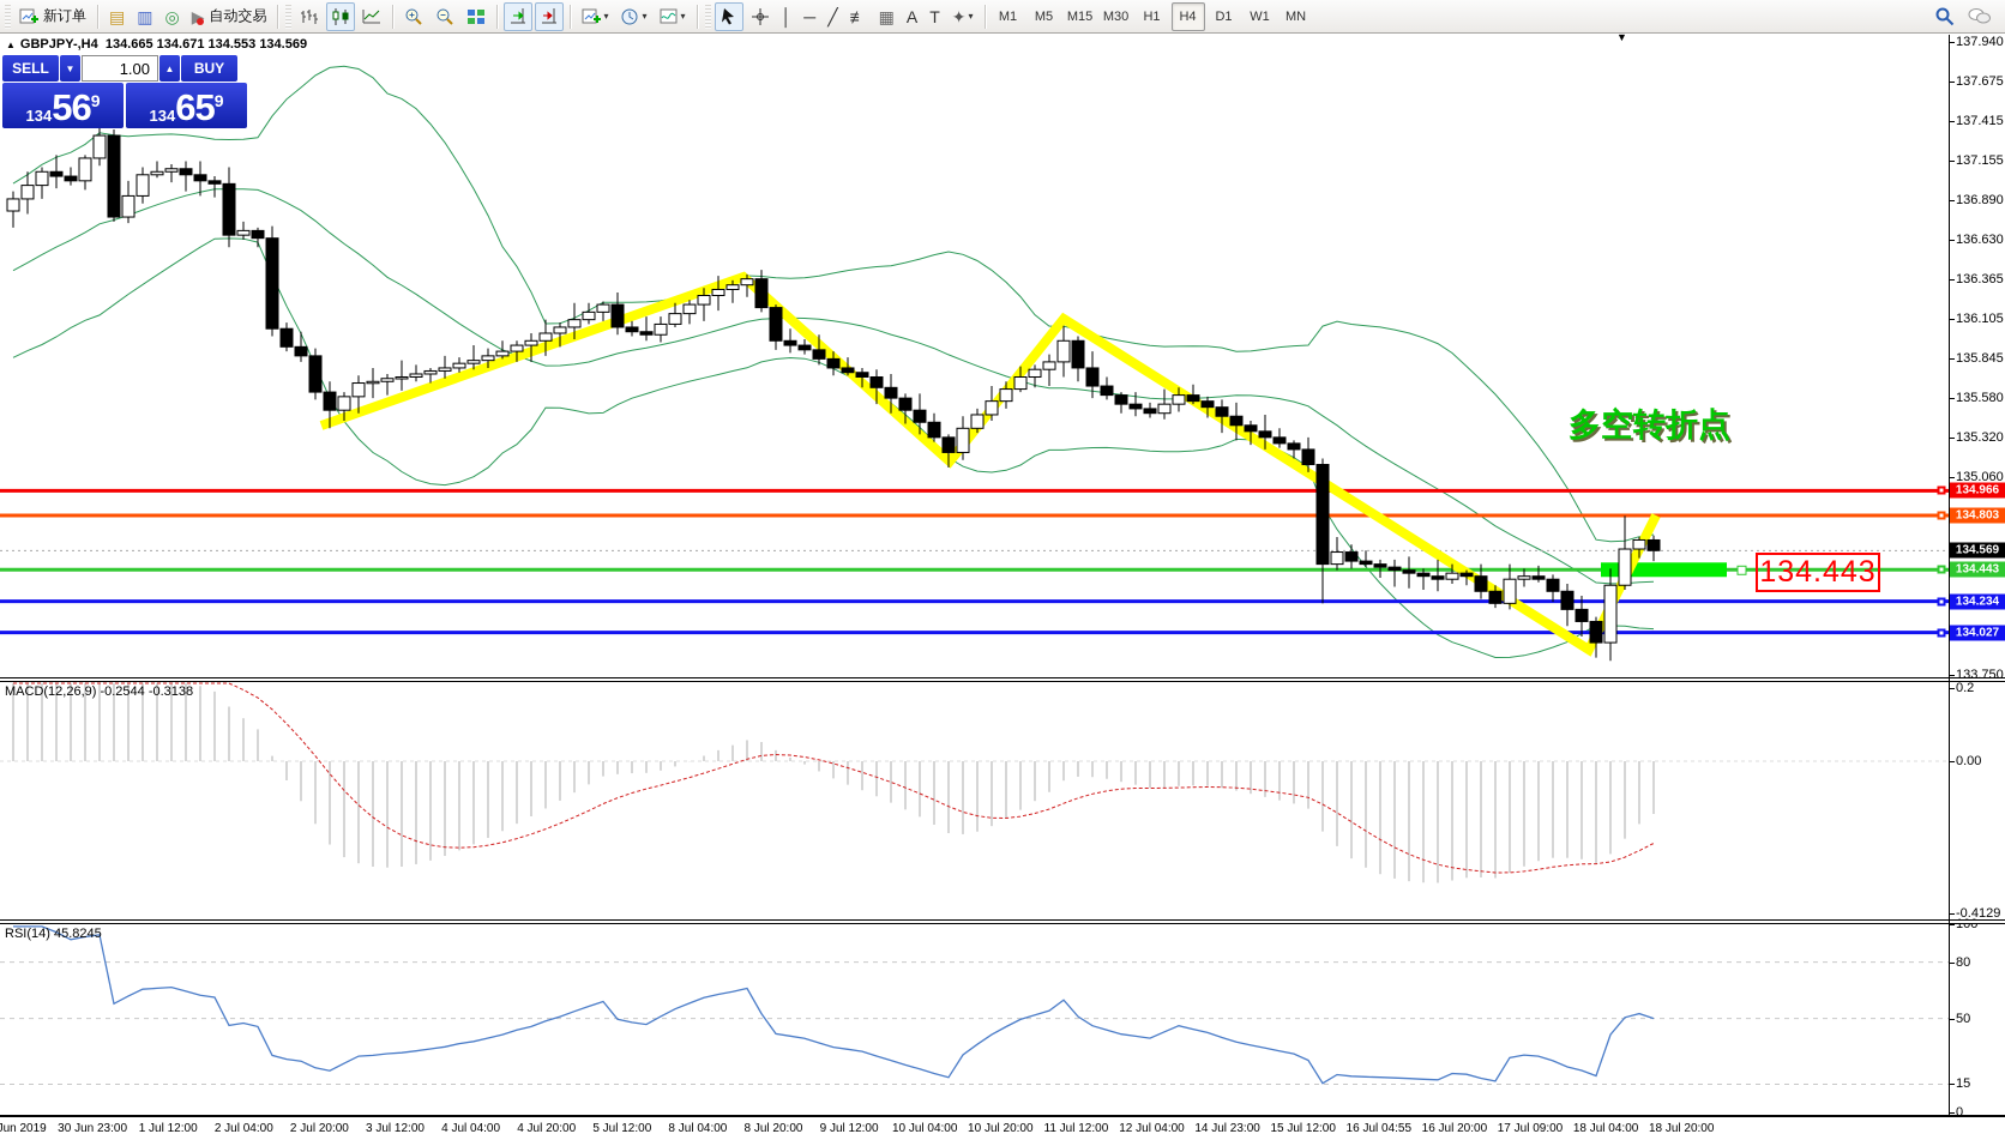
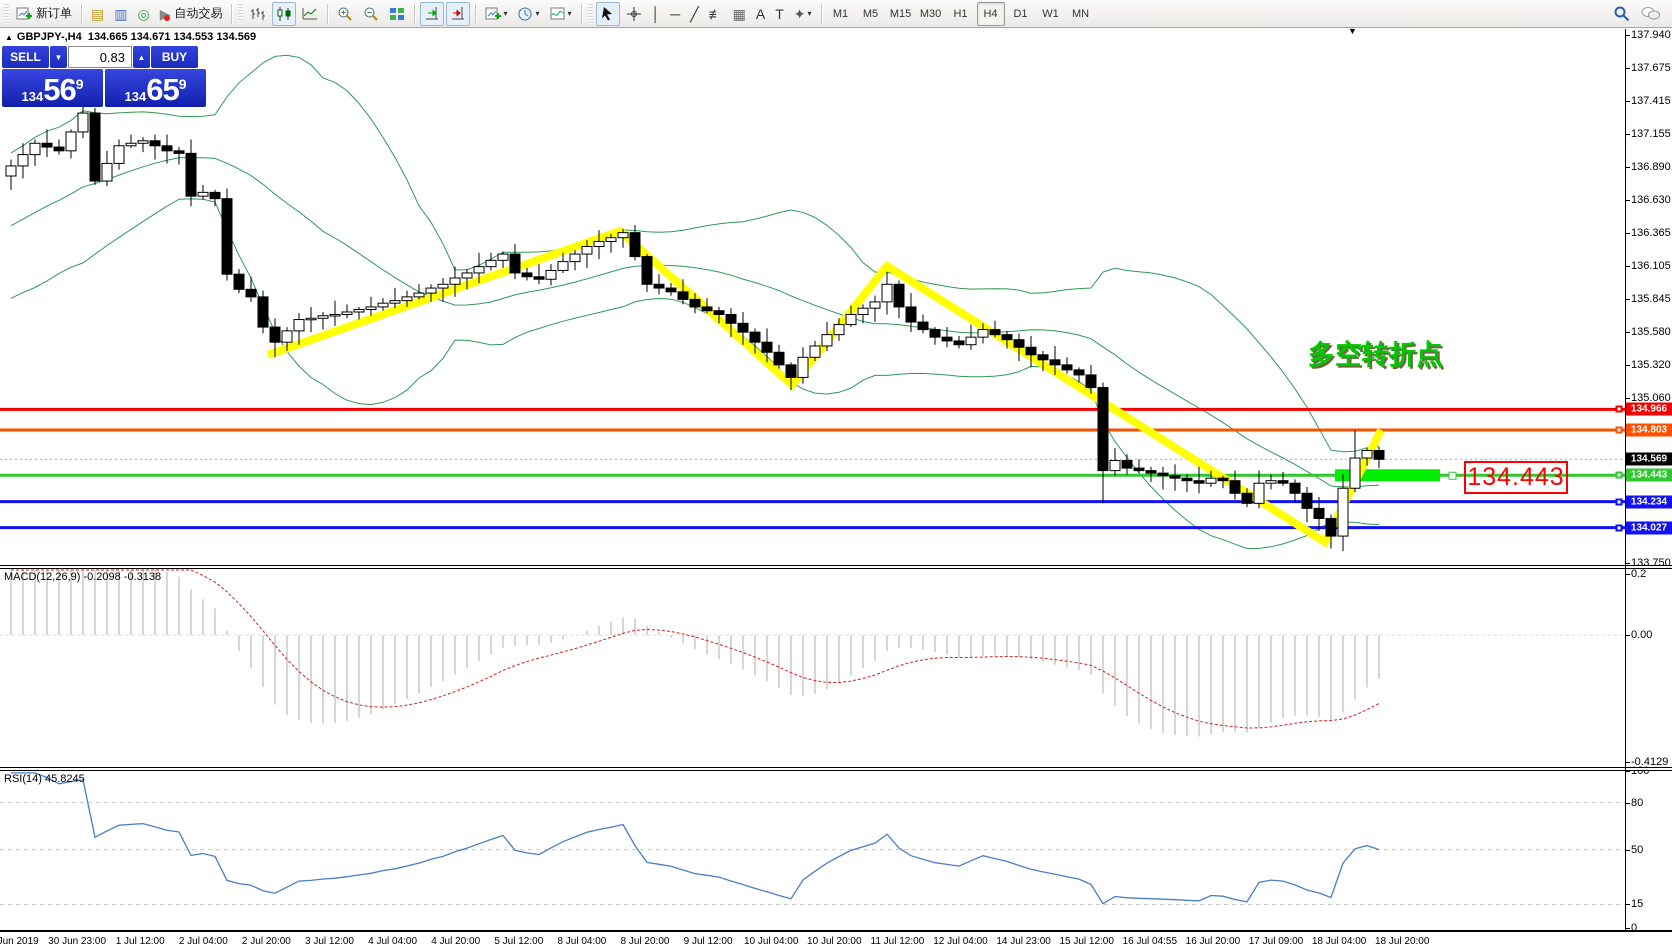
  新订单
  ▤
  ▥
  ◎
  ▶
  自动交易
  ▾
  ▾
  ▾
  │
  ─
  ╱
  ≢
  ▦
  A
  T
  ✦
  ▾
  M1
  M5
  M15
  M30
  H1
  H4
  D1
  W1
  MN
  ▲ GBPJPY-,H4 134.665 134.671 134.553 134.569
  137.940
  137.675
  137.415
  137.155
  136.890
  136.630
  136.365
  136.105
  135.845
  135.580
  135.320
  135.060
  133.750
  134.569
  134.966
  134.803
  134.443
  134.234
  134.027
  0.2
  0.00
  -0.4129
  100
  80
  50
  15
  0
  SELL
  ▼
- 1.00
+ 0.83
  ▲
  BUY
  134
  56
  9
  134
  65
  9
  多空转折点
  134.443
  ▼
- MACD(12,26,9) -0.2544 -0.3138
+ MACD(12,26,9) -0.2098 -0.3138
  RSI(14) 45.8245
  Jun 2019
  30 Jun 23:00
  1 Jul 12:00
  2 Jul 04:00
  2 Jul 20:00
  3 Jul 12:00
  4 Jul 04:00
  4 Jul 20:00
  5 Jul 12:00
  8 Jul 04:00
  8 Jul 20:00
  9 Jul 12:00
  10 Jul 04:00
  10 Jul 20:00
  11 Jul 12:00
  12 Jul 04:00
  14 Jul 23:00
  15 Jul 12:00
  16 Jul 04:55
  16 Jul 20:00
  17 Jul 09:00
  18 Jul 04:00
  18 Jul 20:00
